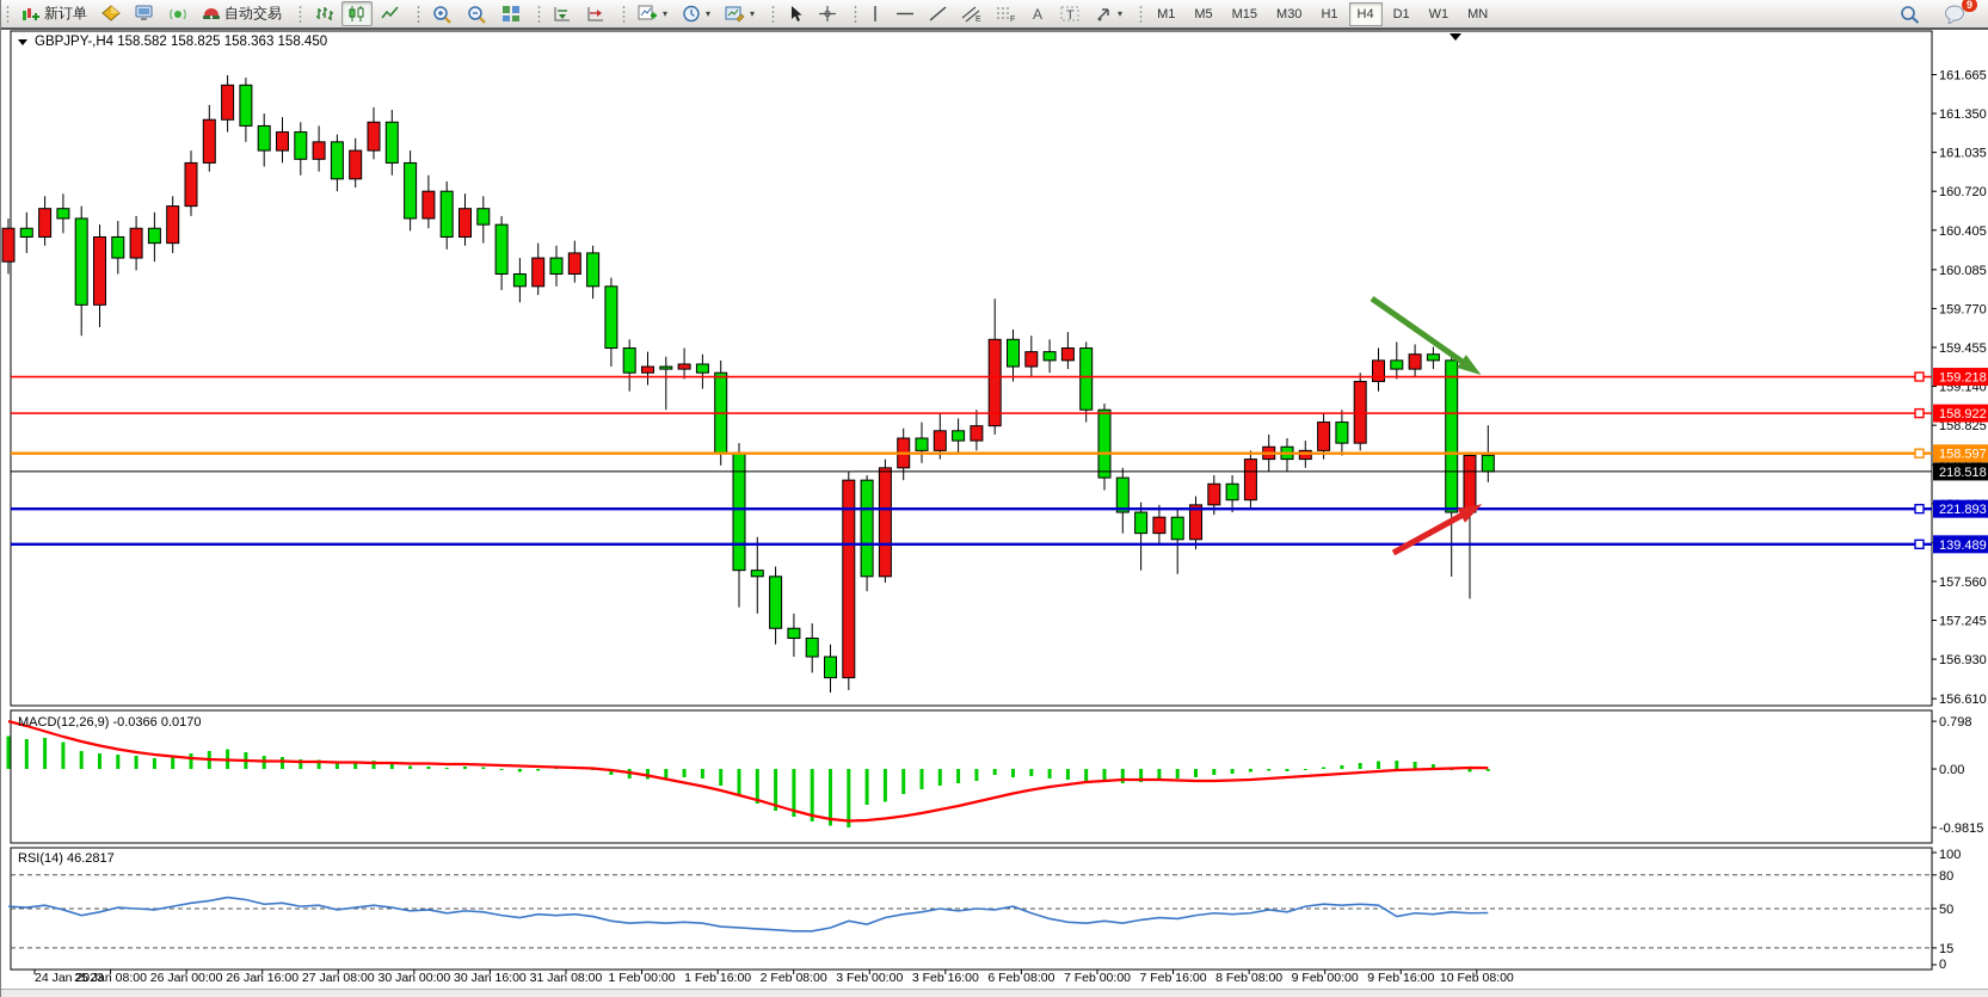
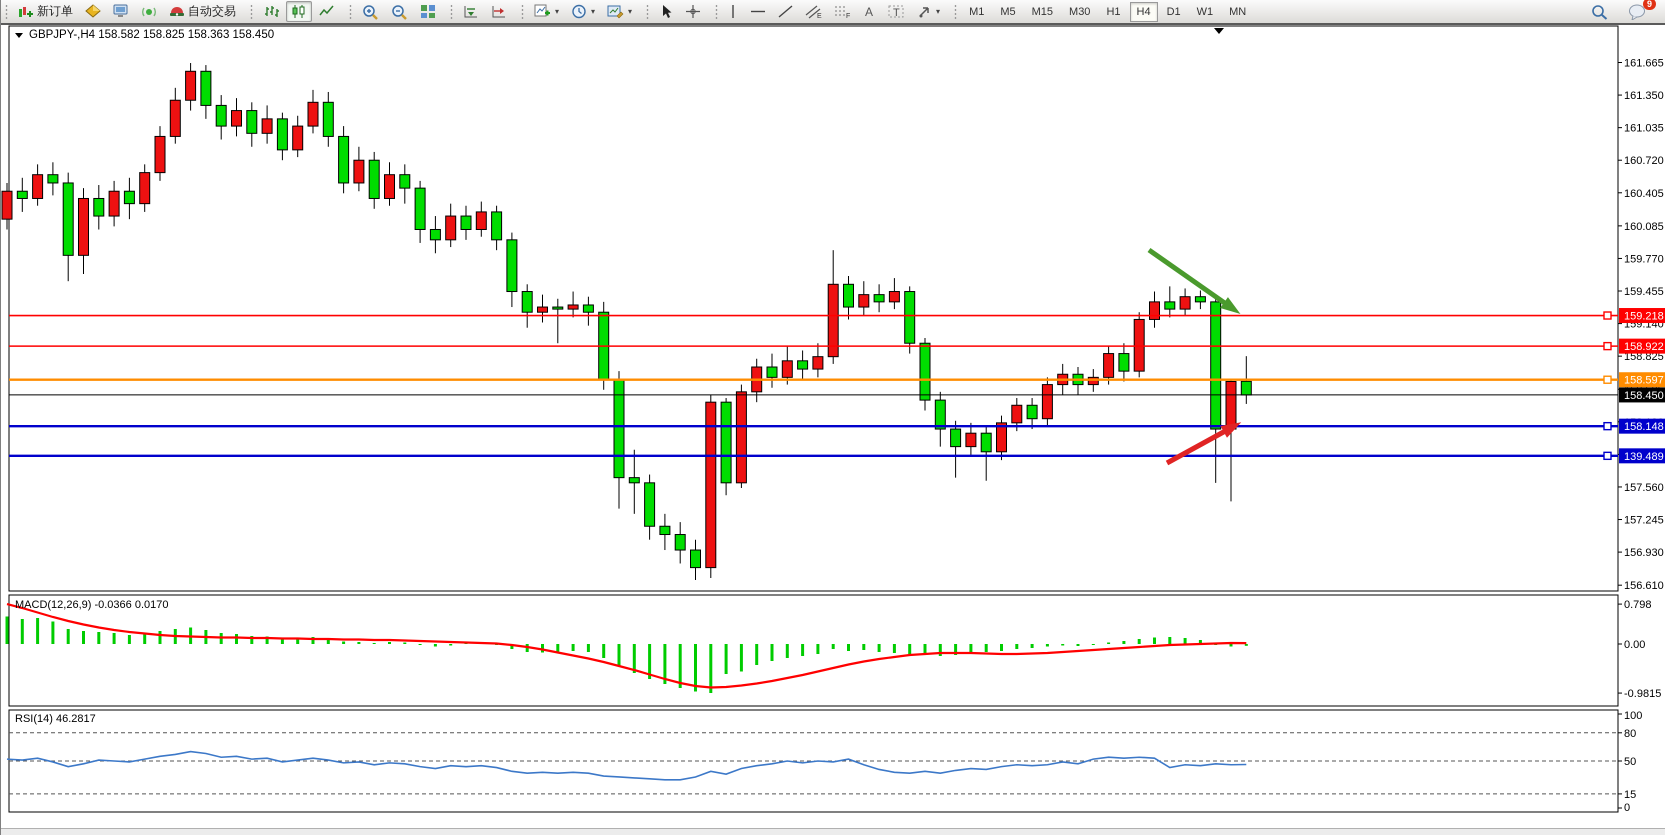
  新订单
  自动交易
  ▾
  ▾
  ▾
  A
  T
  ▾
  M1
  M5
  M15
  M30
  H1
  H4
  D1
  W1
  MN
  9
  161.665
  161.350
  161.035
  160.720
  160.405
  160.085
  159.770
  159.455
  159.140
  158.825
  157.560
  157.245
  156.930
  156.610
  159.218
  158.922
  158.597
- 218.518
+ 158.450
- 221.893
+ 158.148
  139.489
  GBPJPY-,H4 158.582 158.825 158.363 158.450
  MACD(12,26,9) -0.0366 0.0170
  0.798
  0.00
  -0.9815
  RSI(14) 46.2817
  100
  80
  50
  15
  0
- 24 Jan 2023
- 25 Jan 08:00
- 26 Jan 00:00
- 26 Jan 16:00
- 27 Jan 08:00
- 30 Jan 00:00
- 30 Jan 16:00
- 31 Jan 08:00
- 1 Feb 00:00
- 1 Feb 16:00
- 2 Feb 08:00
- 3 Feb 00:00
- 3 Feb 16:00
- 6 Feb 08:00
- 7 Feb 00:00
- 7 Feb 16:00
- 8 Feb 08:00
- 9 Feb 00:00
- 9 Feb 16:00
- 10 Feb 08:00
